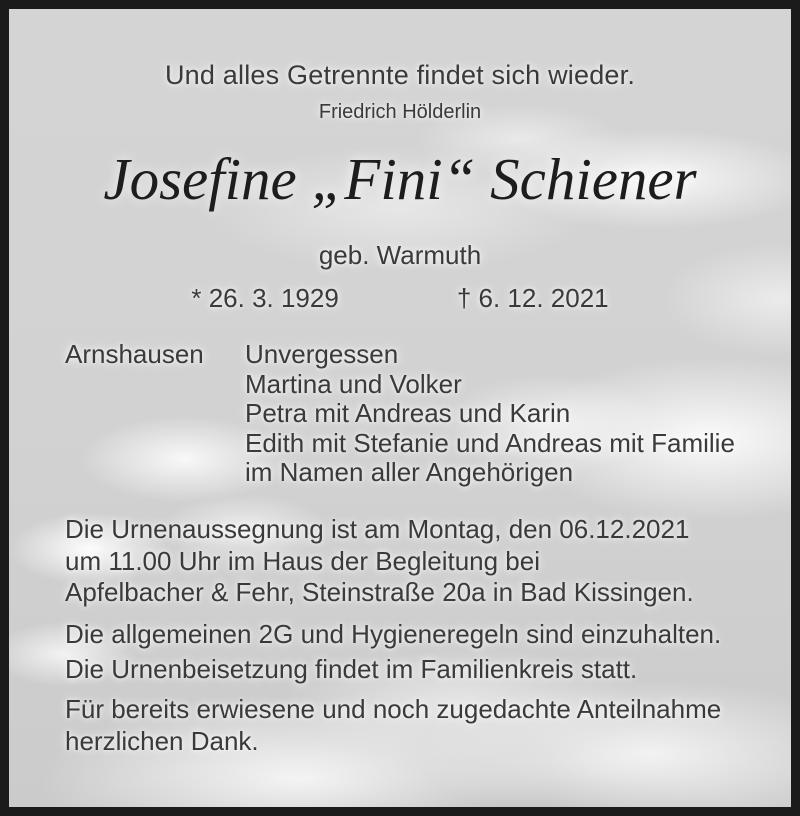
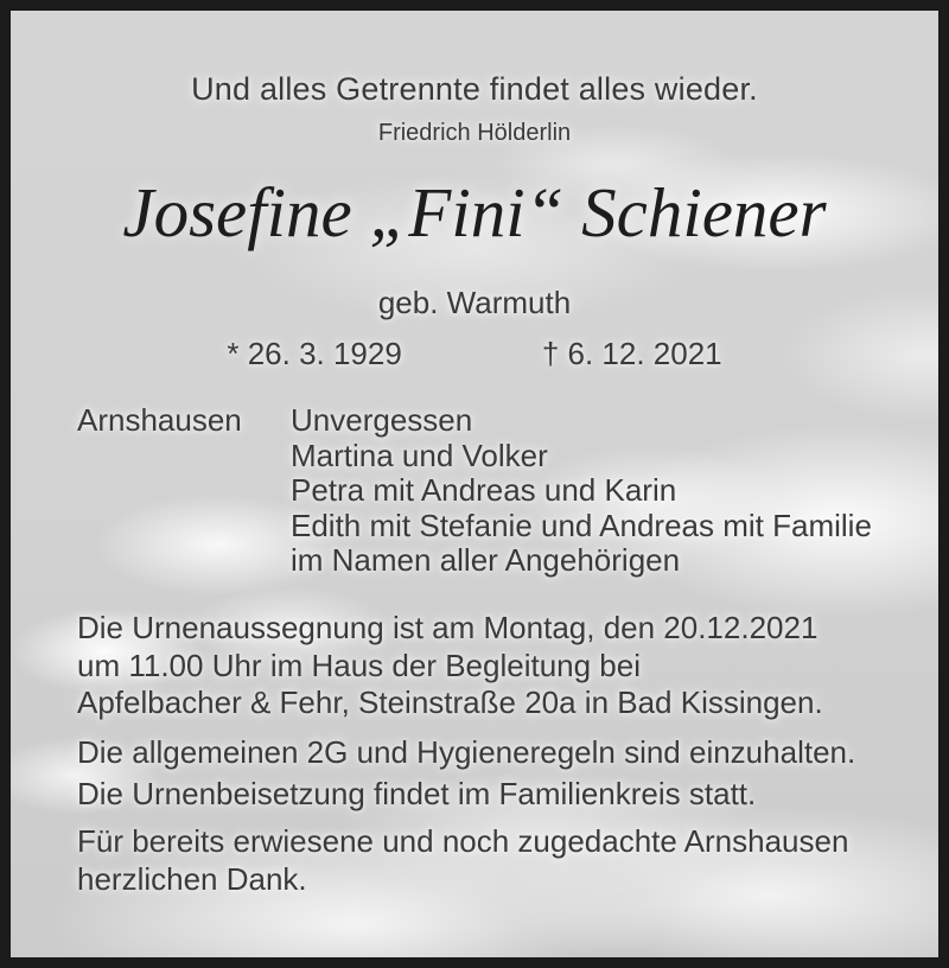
- Und alles Getrennte findet sich wieder.
+ Und alles Getrennte findet alles wieder.
  Friedrich Hölderlin
  Josefine „Fini“ Schiener
  geb. Warmuth
  * 26. 3. 1929
  † 6. 12. 2021
  Arnshausen
  Unvergessen
  Martina und Volker
  Petra mit Andreas und Karin
  Edith mit Stefanie und Andreas mit Familie
  im Namen aller Angehörigen
- Die Urnenaussegnung ist am Montag, den 06.12.2021
+ Die Urnenaussegnung ist am Montag, den 20.12.2021
  um 11.00 Uhr im Haus der Begleitung bei
  Apfelbacher & Fehr, Steinstraße 20a in Bad Kissingen.
  Die allgemeinen 2G und Hygieneregeln sind einzuhalten.
  Die Urnenbeisetzung findet im Familienkreis statt.
- Für bereits erwiesene und noch zugedachte Anteilnahme
+ Für bereits erwiesene und noch zugedachte Arnshausen
  herzlichen Dank.
